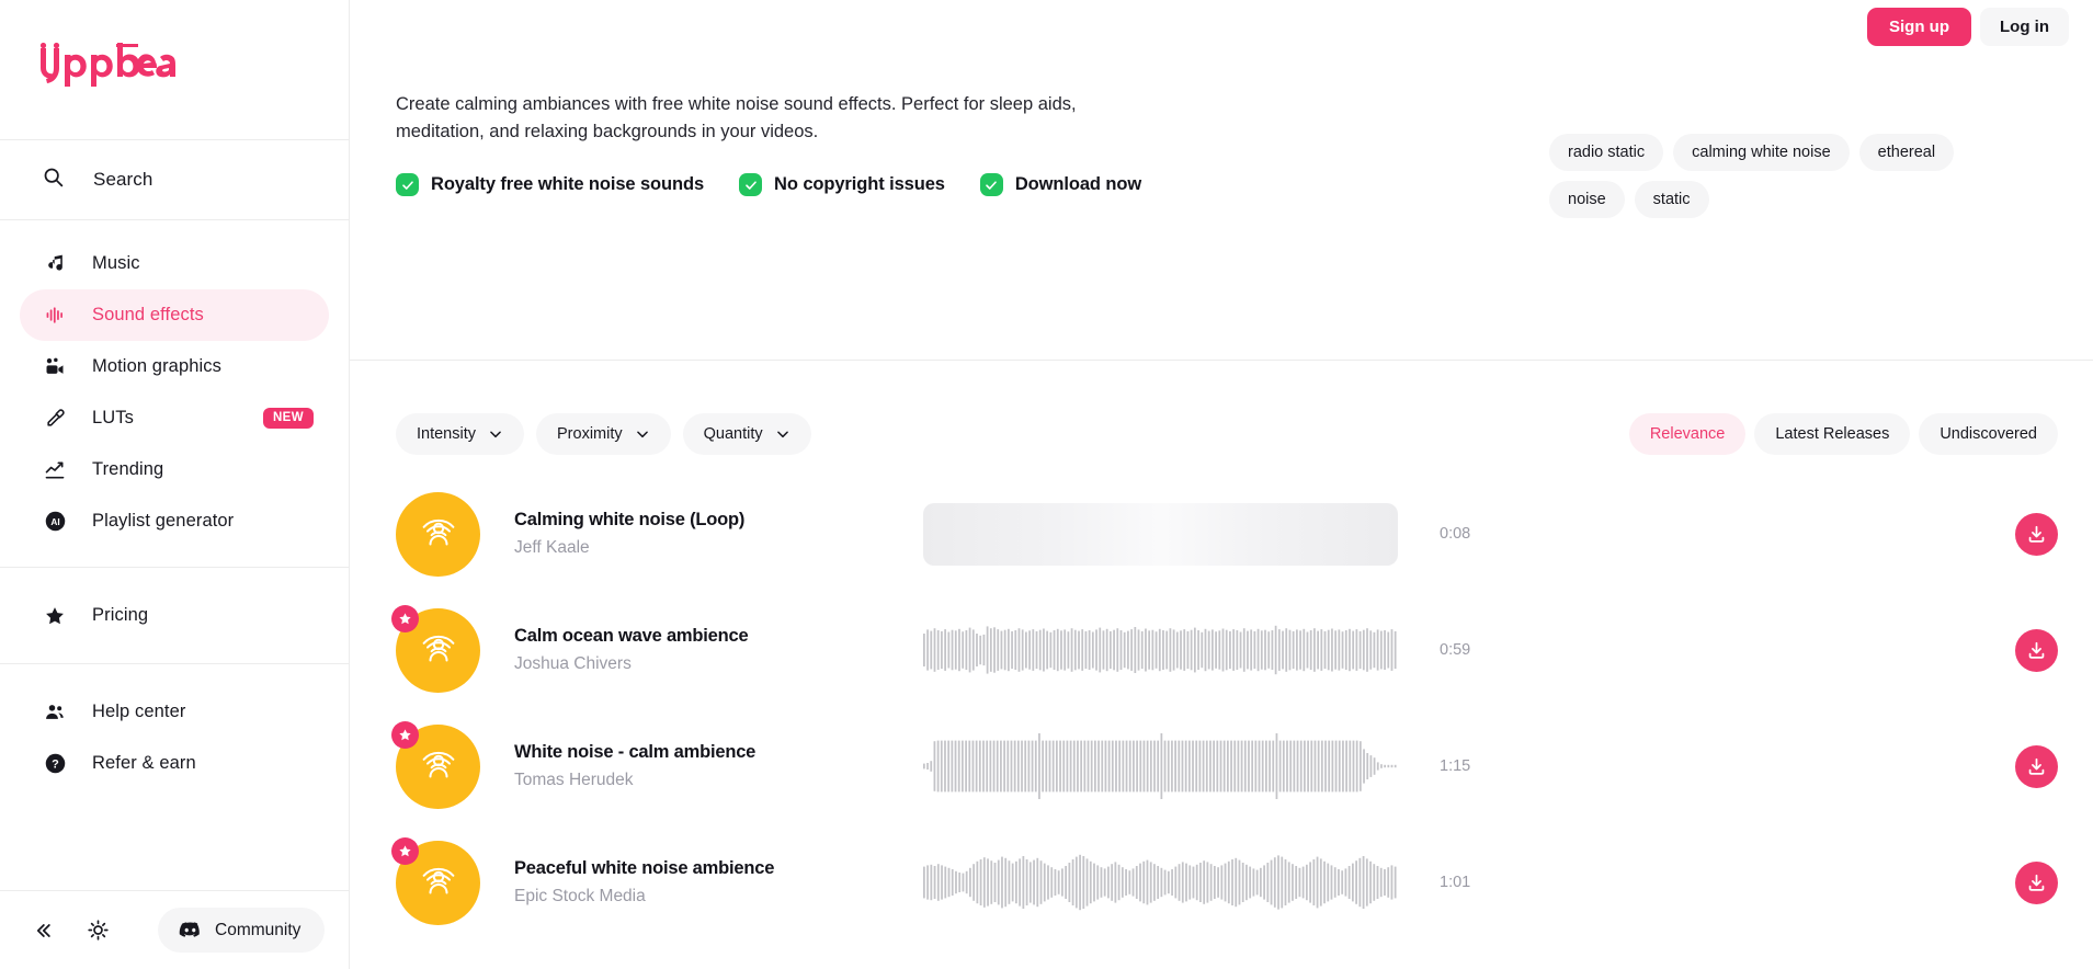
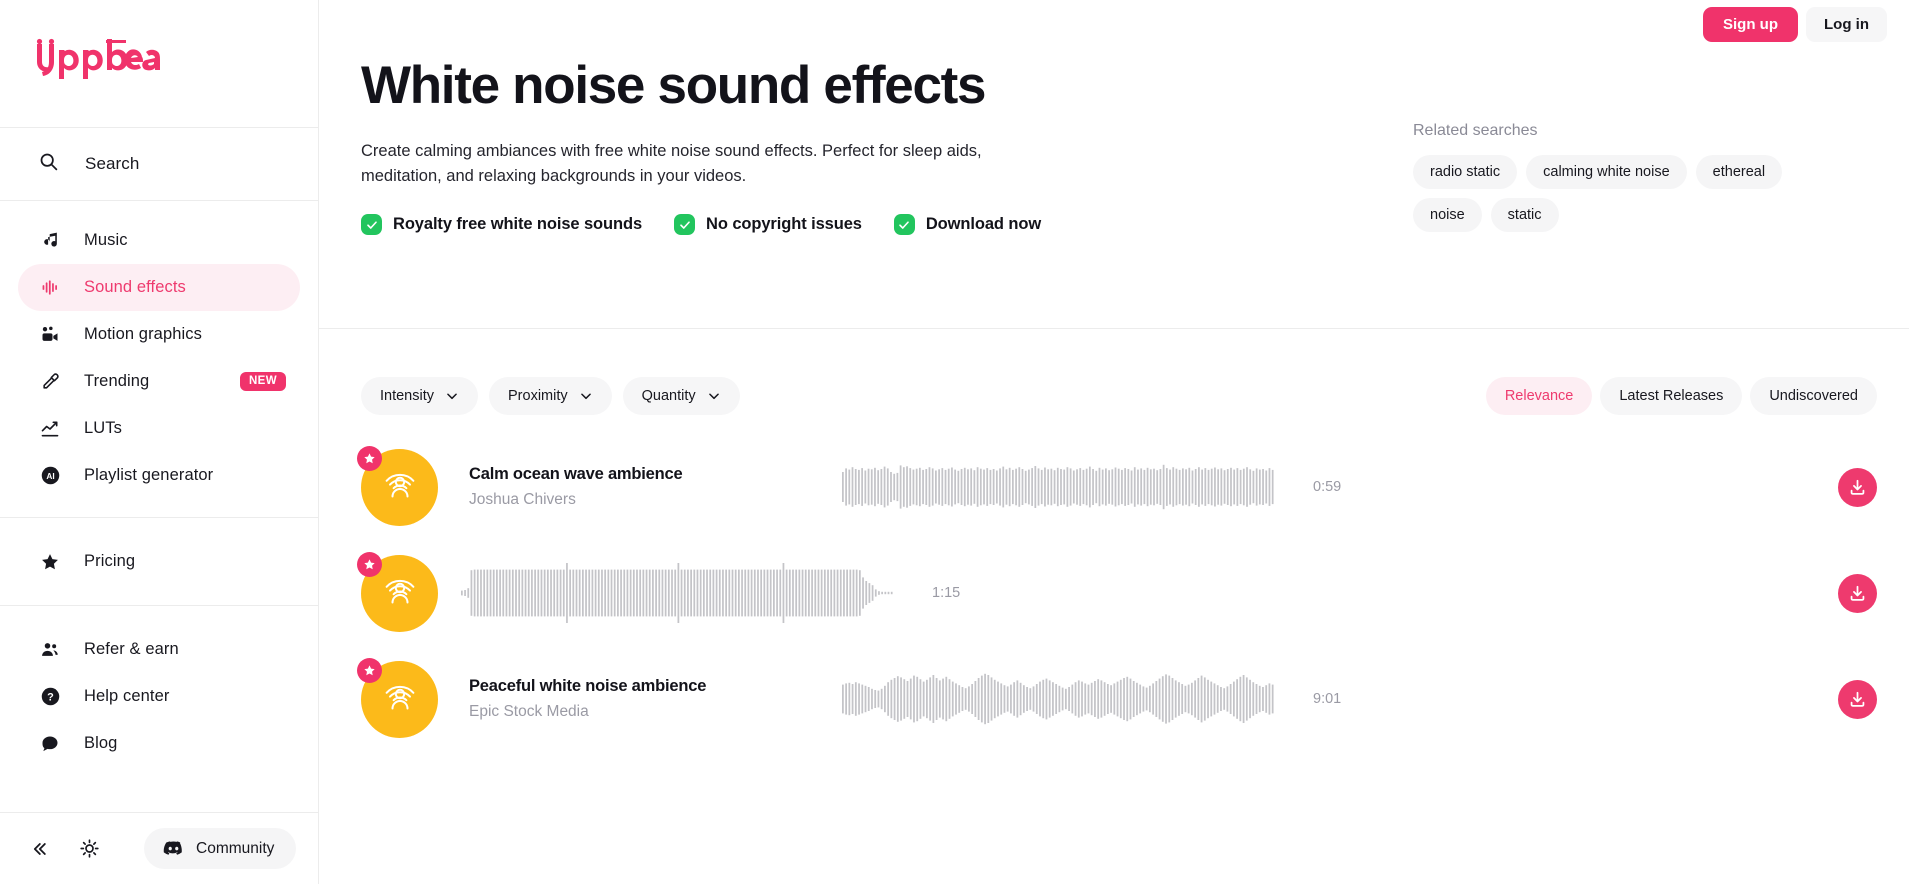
  Search
  Music
  Sound effects
  Motion graphics
- LUTs
+ Trending
  NEW
- Trending
+ LUTs
  AI
  Playlist generator
  Pricing
- Help center
+ Refer & earn
  ?
- Refer & earn
+ Help center
+ Blog
  Community
  Sign up
  Log in
+ White noise sound effects
  Create calming ambiances with free white noise sound effects. Perfect for sleep aids, meditation, and relaxing backgrounds in your videos.
  Royalty free white noise sounds
  No copyright issues
  Download now
+ Related searches
  radio static
  calming white noise
  ethereal
  noise
  static
  Intensity
  Proximity
  Quantity
  Relevance
  Latest Releases
  Undiscovered
- Calming white noise (Loop)
- Jeff Kaale
- 0:08
  Calm ocean wave ambience
  Joshua Chivers
  0:59
- White noise - calm ambience
- Tomas Herudek
  1:15
  Peaceful white noise ambience
  Epic Stock Media
- 1:01
+ 9:01
